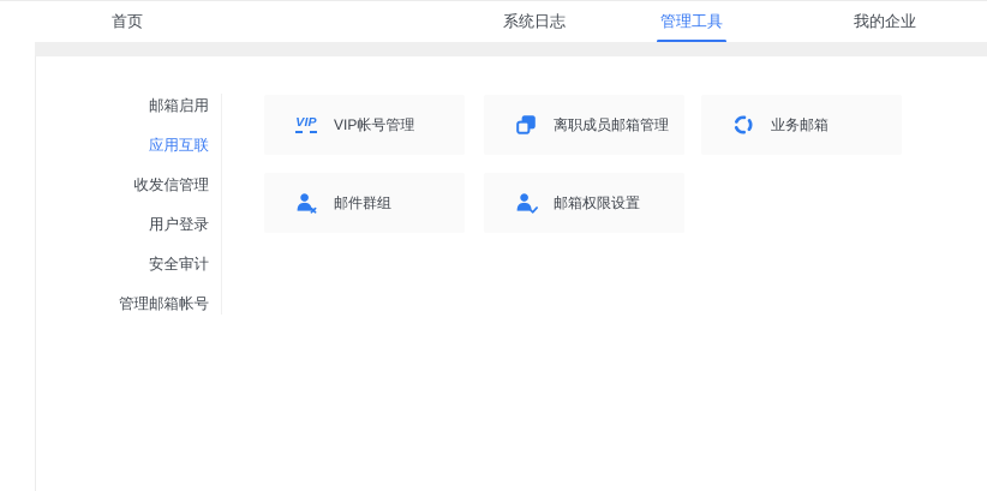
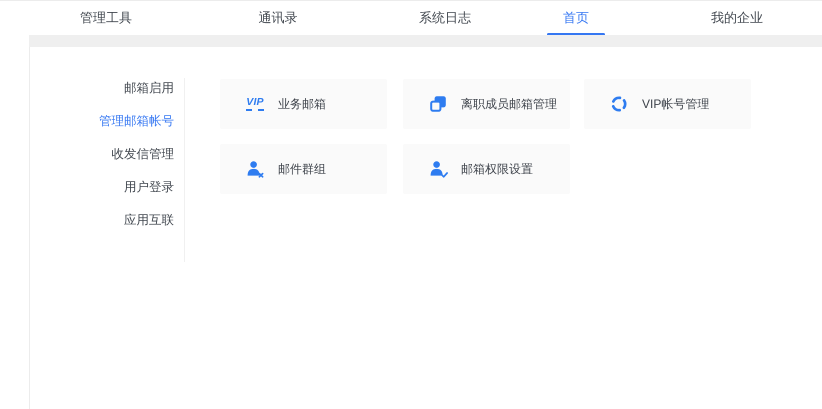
- 首页
+ 管理工具
+ 通讯录
  系统日志
- 管理工具
+ 首页
  我的企业
  邮箱启用
- 应用互联
+ 管理邮箱帐号
  收发信管理
  用户登录
- 安全审计
- 管理邮箱帐号
+ 应用互联
  VIP
- VIP帐号管理
+ 业务邮箱
  离职成员邮箱管理
- 业务邮箱
+ VIP帐号管理
  邮件群组
  邮箱权限设置
